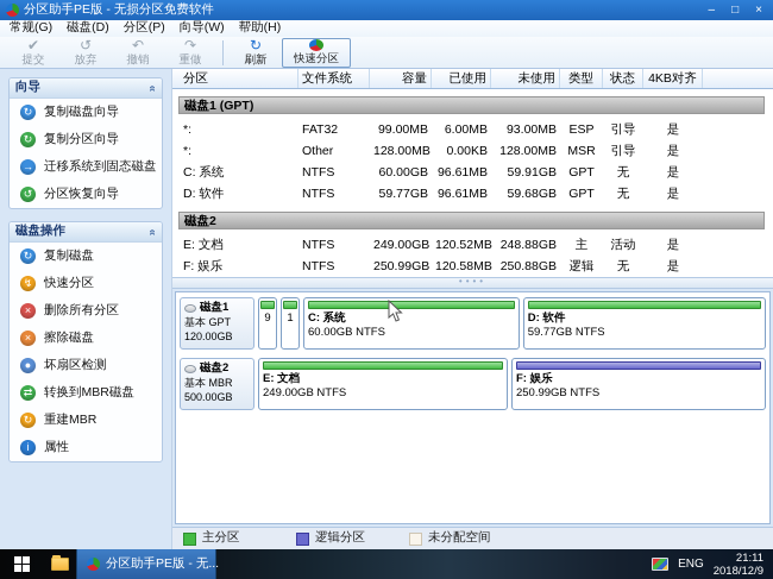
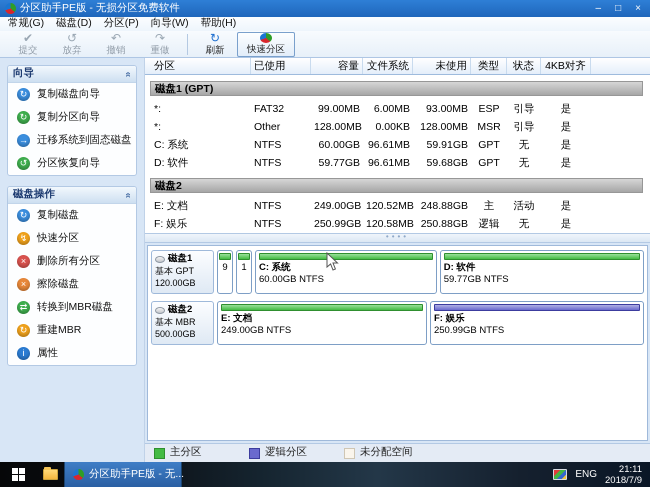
  分区助手PE版 - 无损分区免费软件
  –
  □
  ×
  常规(G)
  磁盘(D)
  分区(P)
  向导(W)
  帮助(H)
  ✔
  提交
  ↺
  放弃
  ↶
  撤销
  ↷
  重做
  ↻
  刷新
  快速分区
  向导
  ↻
  复制磁盘向导
  ↻
  复制分区向导
  →
  迁移系统到固态磁盘
  ↺
  分区恢复向导
  磁盘操作
  ↻
  复制磁盘
  ↯
  快速分区
  ×
  删除所有分区
  ×
  擦除磁盘
- ●
- 坏扇区检测
  ⇄
  转换到MBR磁盘
  ↻
  重建MBR
  i
  属性
  分区
- 文件系统
+ 已使用
  容量
- 已使用
+ 文件系统
  未使用
  类型
  状态
  4KB对齐
  磁盘1 (GPT)
  *:
  FAT32
  99.00MB
  6.00MB
  93.00MB
  ESP
  引导
  是
  *:
  Other
  128.00MB
  0.00KB
  128.00MB
  MSR
  引导
  是
  C: 系统
  NTFS
  60.00GB
  96.61MB
  59.91GB
  GPT
  无
  是
  D: 软件
  NTFS
  59.77GB
  96.61MB
  59.68GB
  GPT
  无
  是
  磁盘2
  E: 文档
  NTFS
  249.00GB
  120.52MB
  248.88GB
  主
  活动
  是
  F: 娱乐
  NTFS
  250.99GB
  120.58MB
  250.88GB
  逻辑
  无
  是
  ••••
  磁盘1
  基本 GPT
  120.00GB
  9
  1
  C: 系统
  60.00GB NTFS
  D: 软件
  59.77GB NTFS
  磁盘2
  基本 MBR
  500.00GB
  E: 文档
  249.00GB NTFS
  F: 娱乐
  250.99GB NTFS
  主分区
  逻辑分区
  未分配空间
  分区助手PE版 - 无...
  ENG
  21:11
- 2018/12/9
+ 2018/7/9
